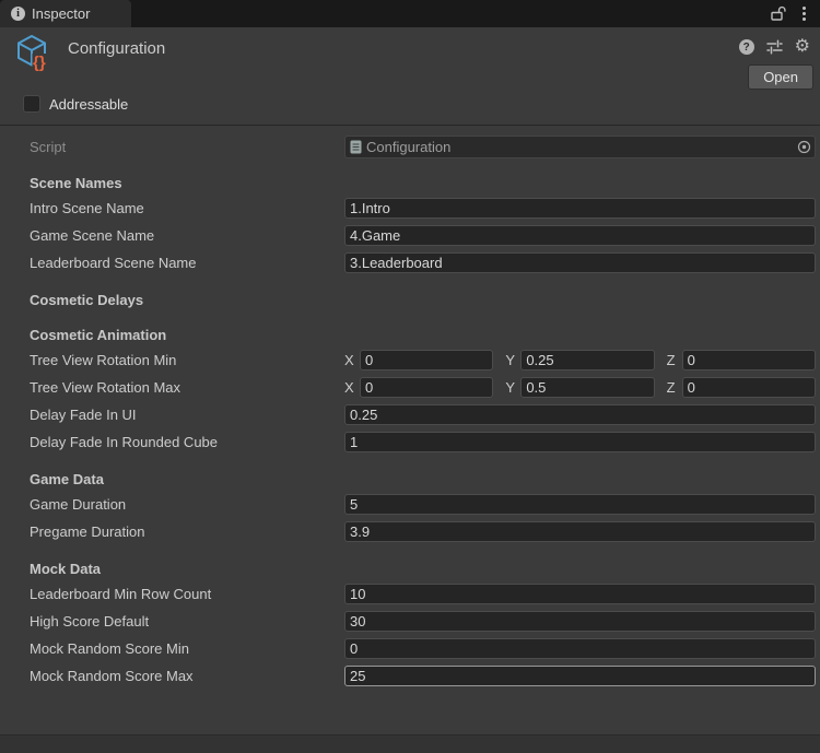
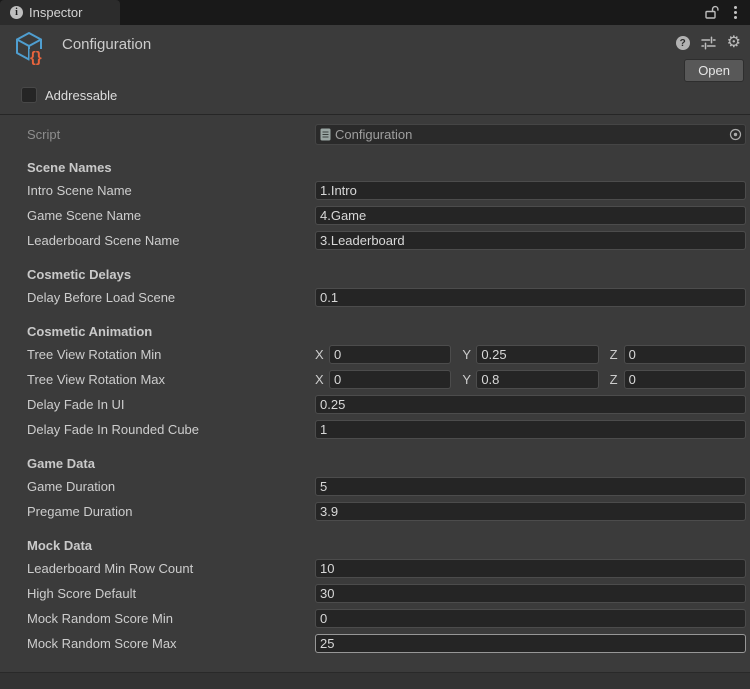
  i
  Inspector
  {}
  Configuration
  ?
  ⚙
  Open
  Addressable
  Script
  Configuration
  Scene Names
  Intro Scene Name
  1.Intro
  Game Scene Name
  4.Game
  Leaderboard Scene Name
  3.Leaderboard
  Cosmetic Delays
+ Delay Before Load Scene
+ 0.1
  Cosmetic Animation
  Tree View Rotation Min
  X
  0
  Y
  0.25
  Z
  0
  Tree View Rotation Max
  X
  0
  Y
- 0.5
+ 0.8
  Z
  0
  Delay Fade In UI
  0.25
  Delay Fade In Rounded Cube
  1
  Game Data
  Game Duration
  5
  Pregame Duration
  3.9
  Mock Data
  Leaderboard Min Row Count
  10
  High Score Default
  30
  Mock Random Score Min
  0
  Mock Random Score Max
  25
